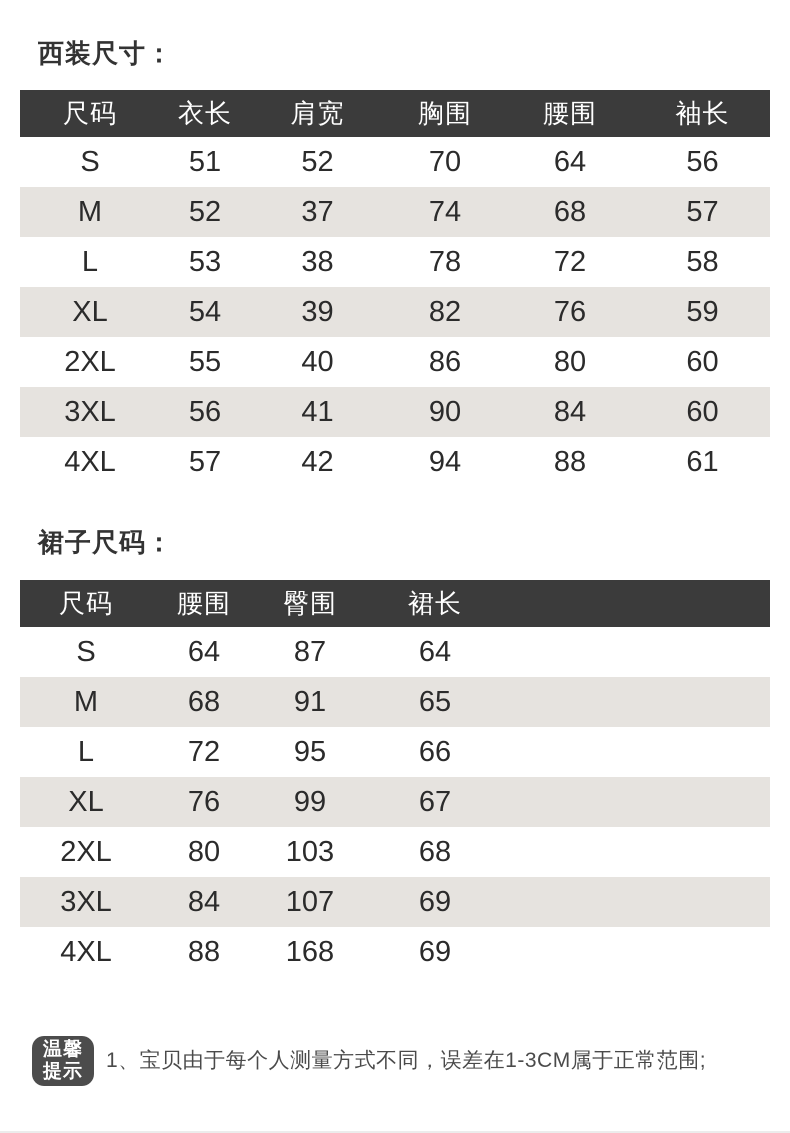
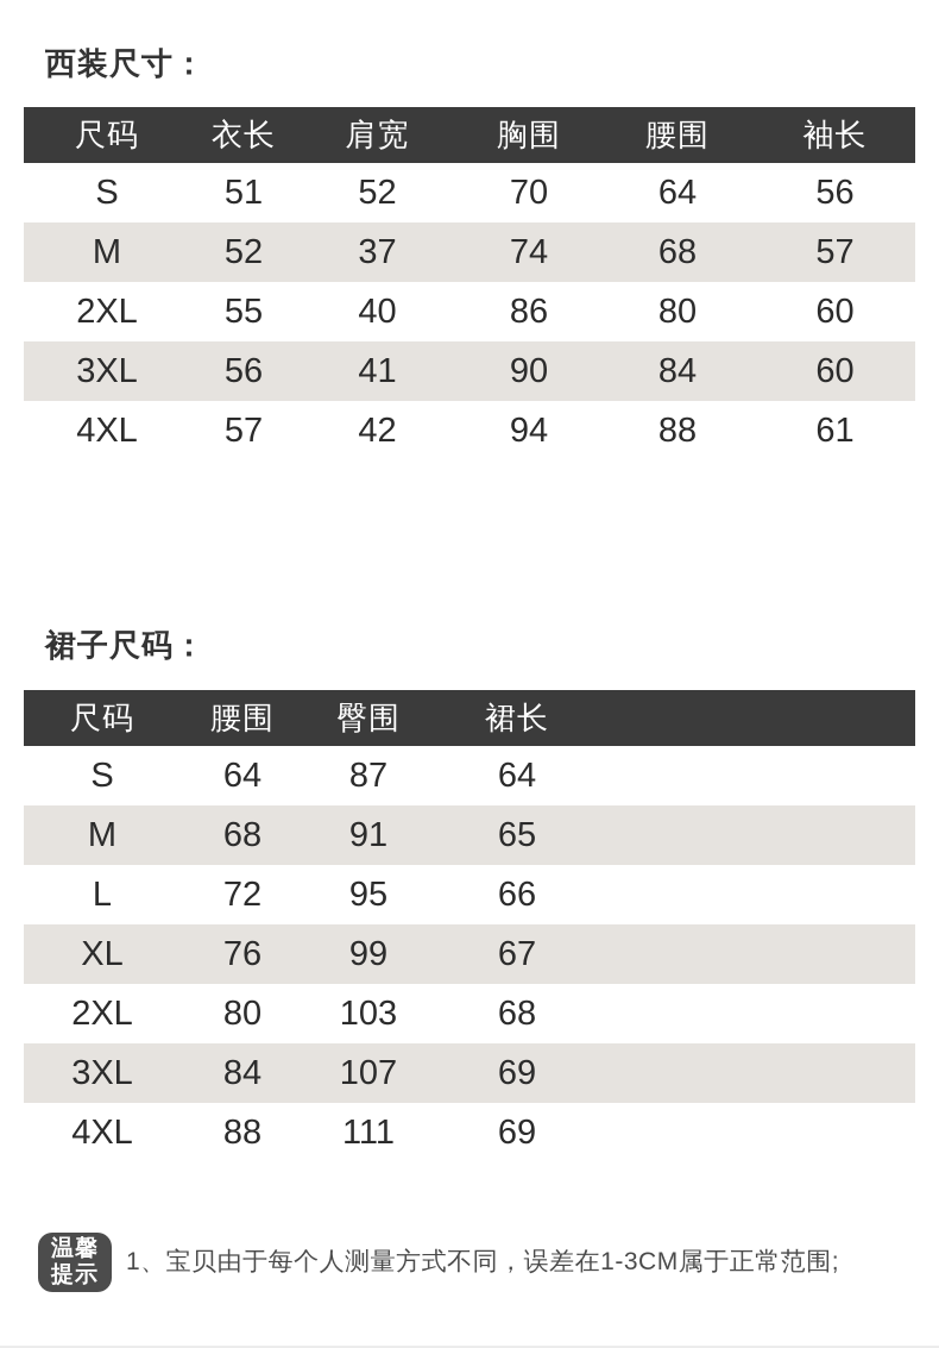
  西装尺寸：
  尺码	衣长	肩宽	胸围	腰围	袖长
  S	51	52	70	64	56
  M	52	37	74	68	57
- L	53	38	78	72	58
- XL	54	39	82	76	59
  2XL	55	40	86	80	60
  3XL	56	41	90	84	60
  4XL	57	42	94	88	61
  裙子尺码：
  尺码	腰围	臀围	裙长
  S	64	87	64
  M	68	91	65
  L	72	95	66
  XL	76	99	67
  2XL	80	103	68
  3XL	84	107	69
- 4XL	88	168	69
+ 4XL	88	111	69
  温馨
  提示
  1、宝贝由于每个人测量方式不同，误差在1-3CM属于正常范围;
